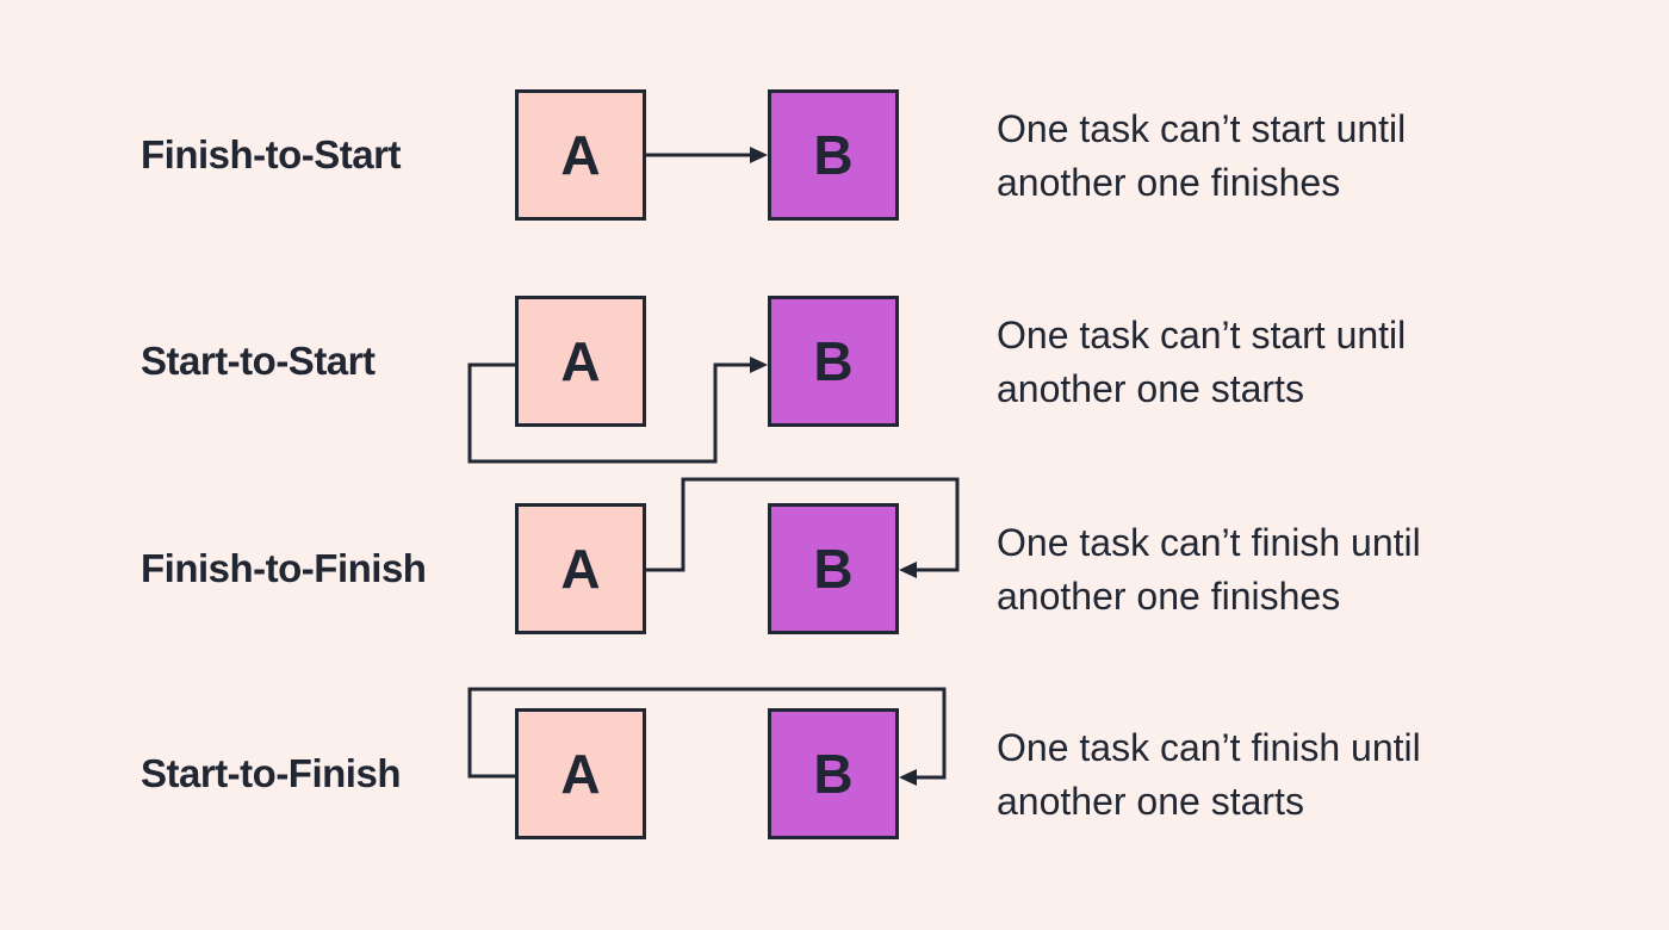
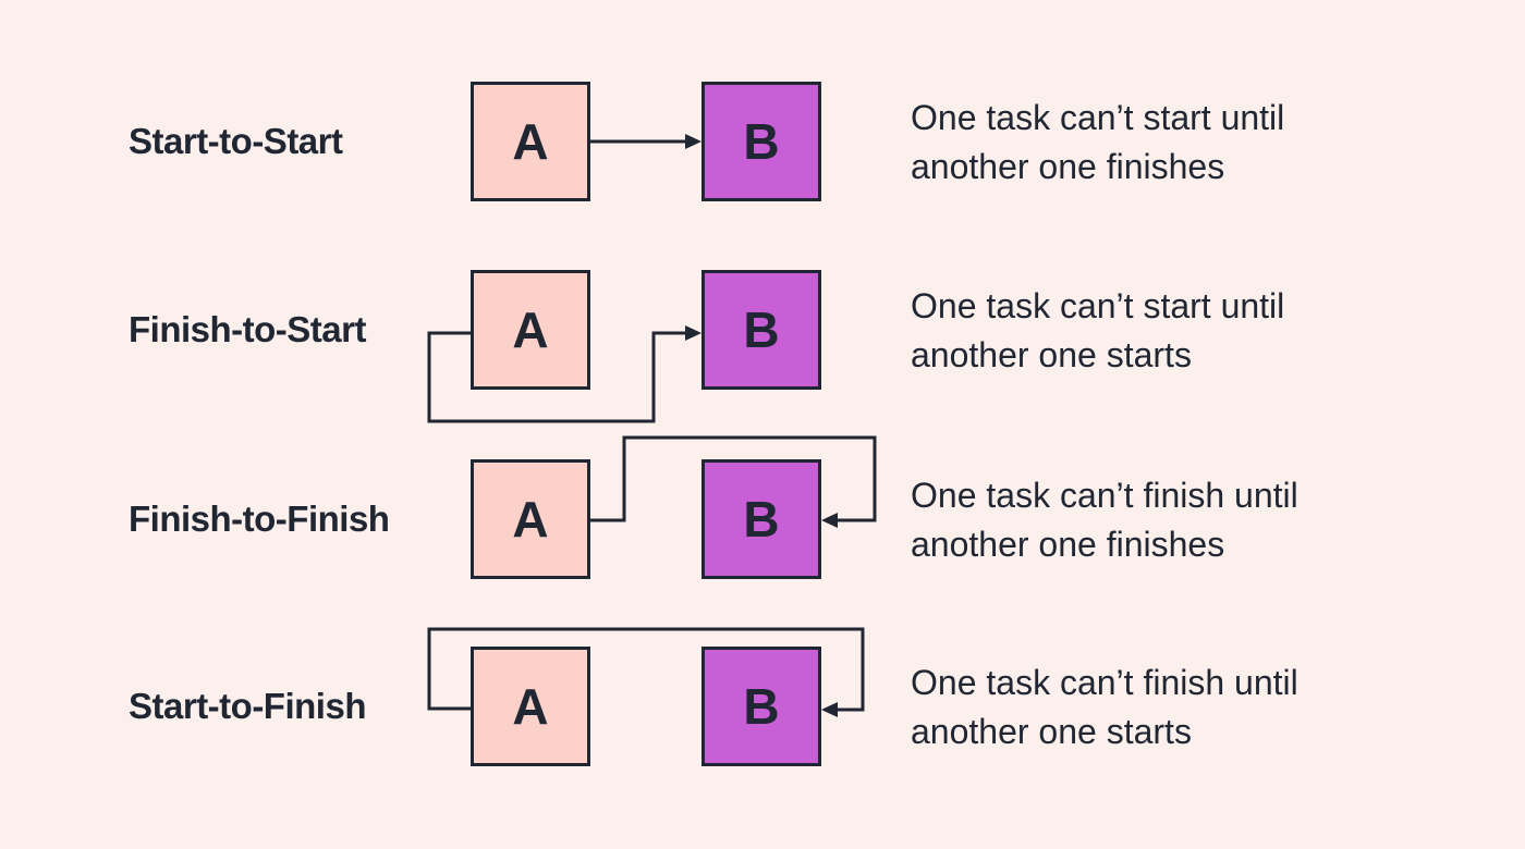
- Finish-to-Start
+ Start-to-Start
  A
  B
  One task can’t start until
  another one finishes
- Start-to-Start
+ Finish-to-Start
  A
  B
  One task can’t start until
  another one starts
  Finish-to-Finish
  A
  B
  One task can’t finish until
  another one finishes
  Start-to-Finish
  A
  B
  One task can’t finish until
  another one starts
